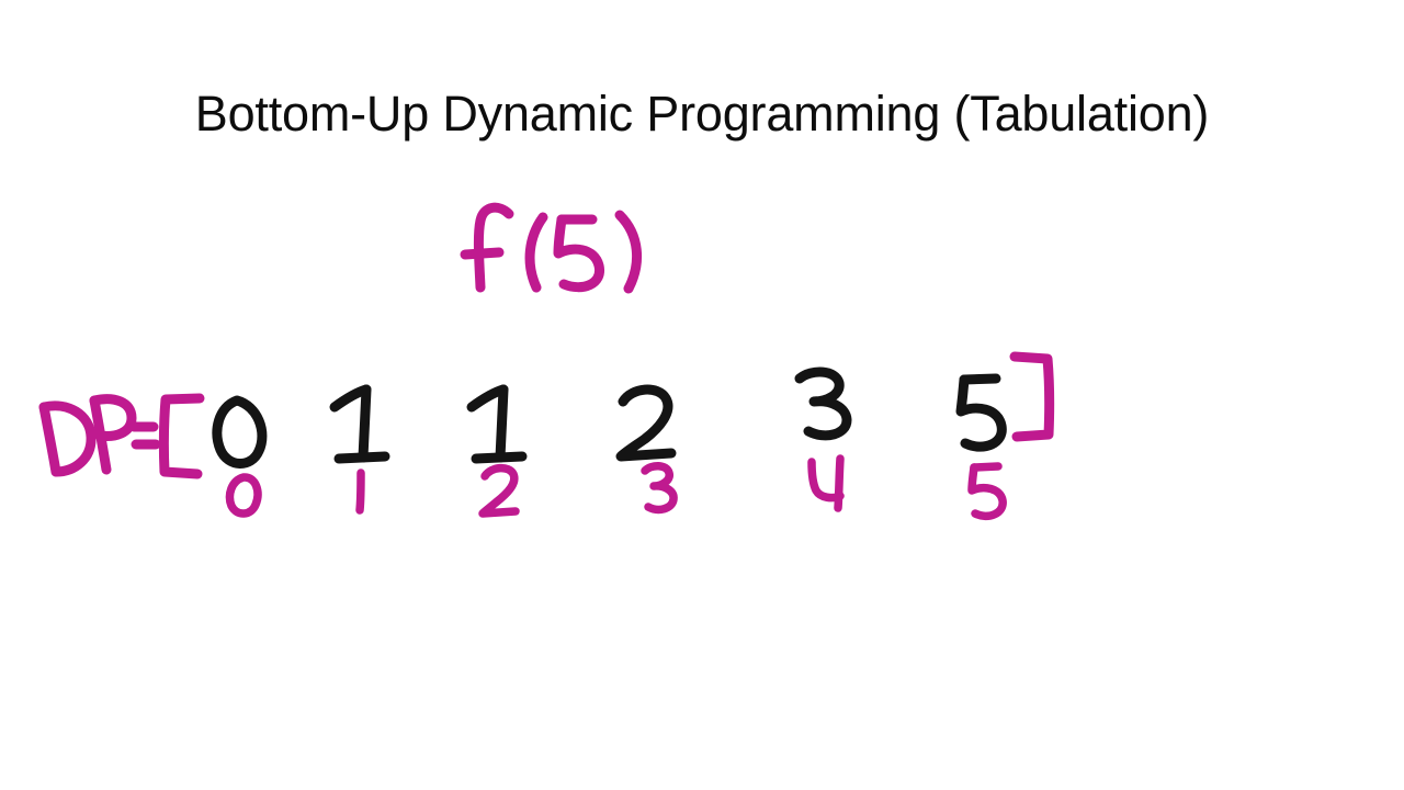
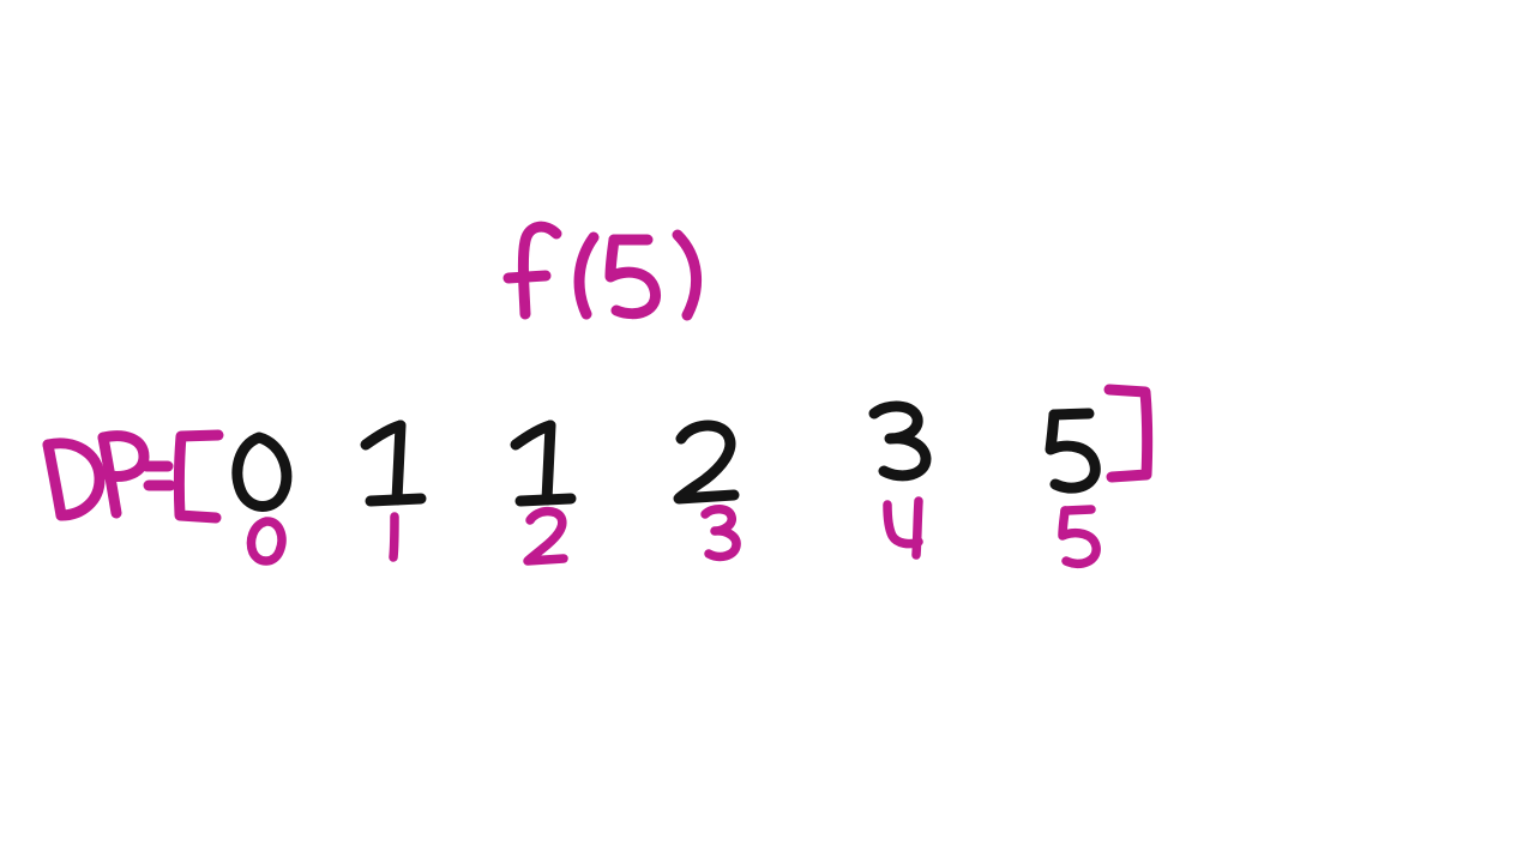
- Bottom-Up Dynamic Programming (Tabulation)
